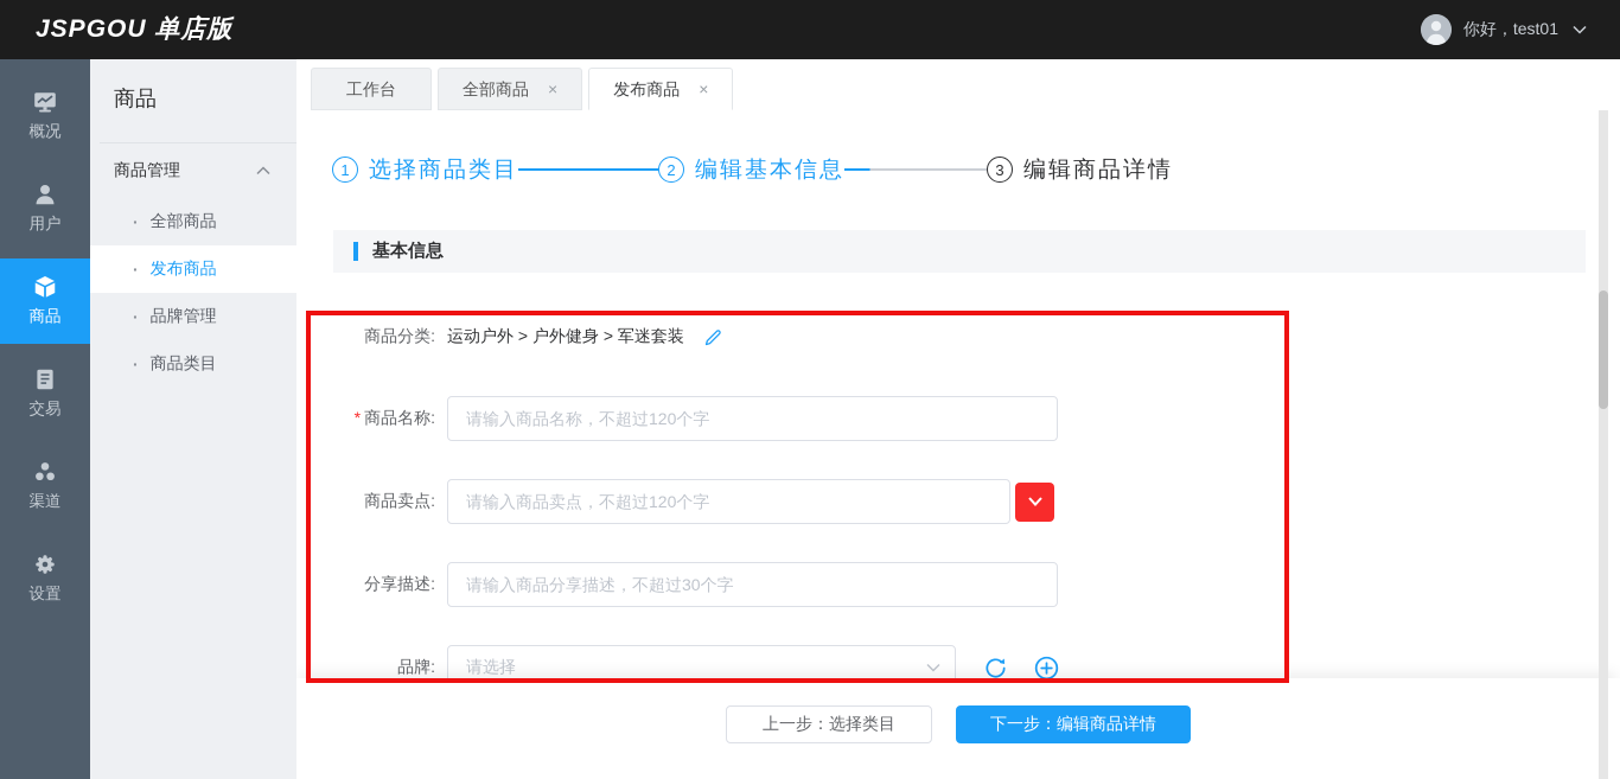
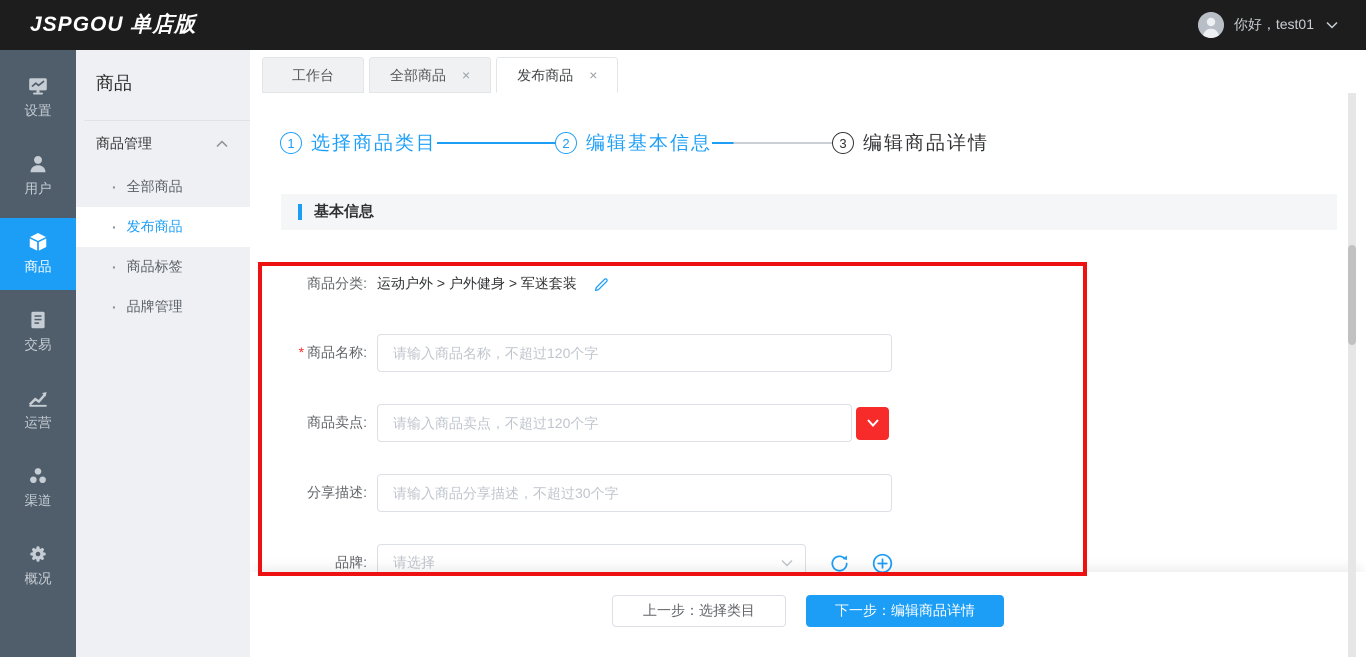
  JSPGOU 单店版
  你好，test01
- 概况
+ 设置
  用户
  商品
  交易
+ 运营
  渠道
- 设置
+ 概况
  商品
  商品管理
  全部商品
  发布商品
+ 商品标签
  品牌管理
- 商品类目
  工作台
  全部商品
  发布商品
  1
  选择商品类目
  2
  编辑基本信息
  3
  编辑商品详情
  基本信息
  商品分类:
  运动户外 > 户外健身 > 军迷套装
  * 商品名称:
  请输入商品名称，不超过120个字
  商品卖点:
  请输入商品卖点，不超过120个字
  分享描述:
  请输入商品分享描述，不超过30个字
  品牌:
  请选择
  上一步：选择类目
  下一步：编辑商品详情
